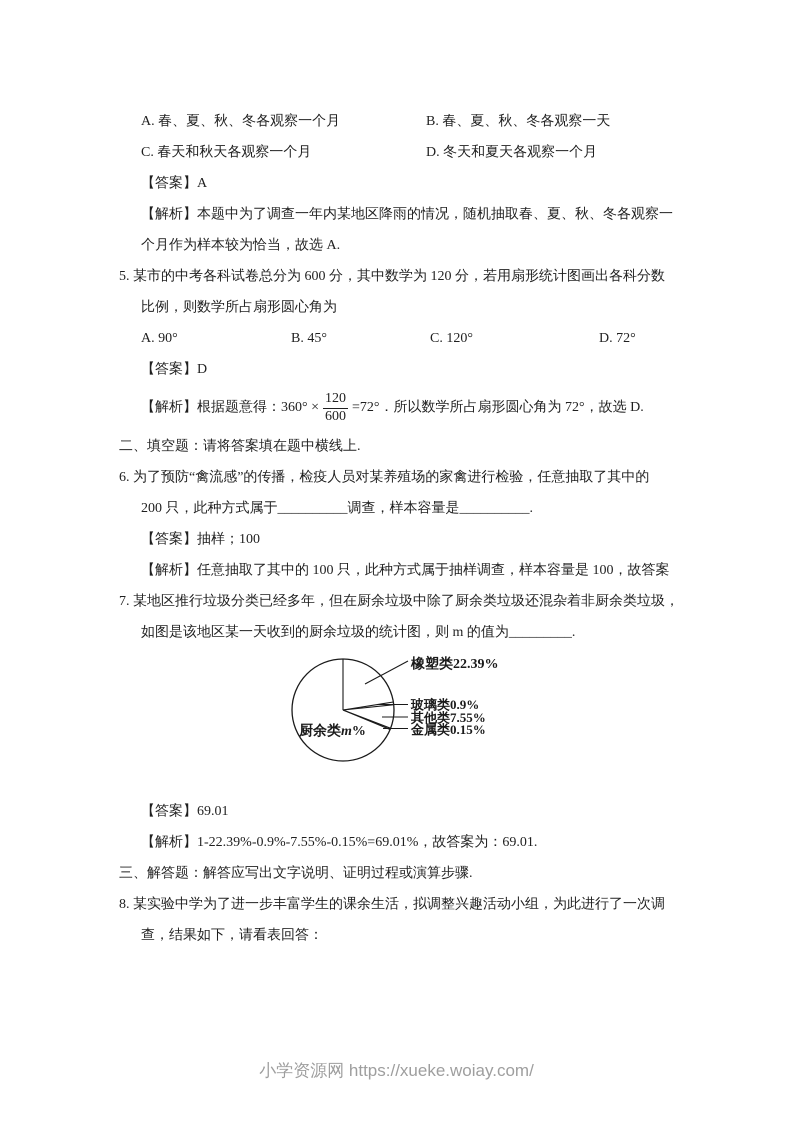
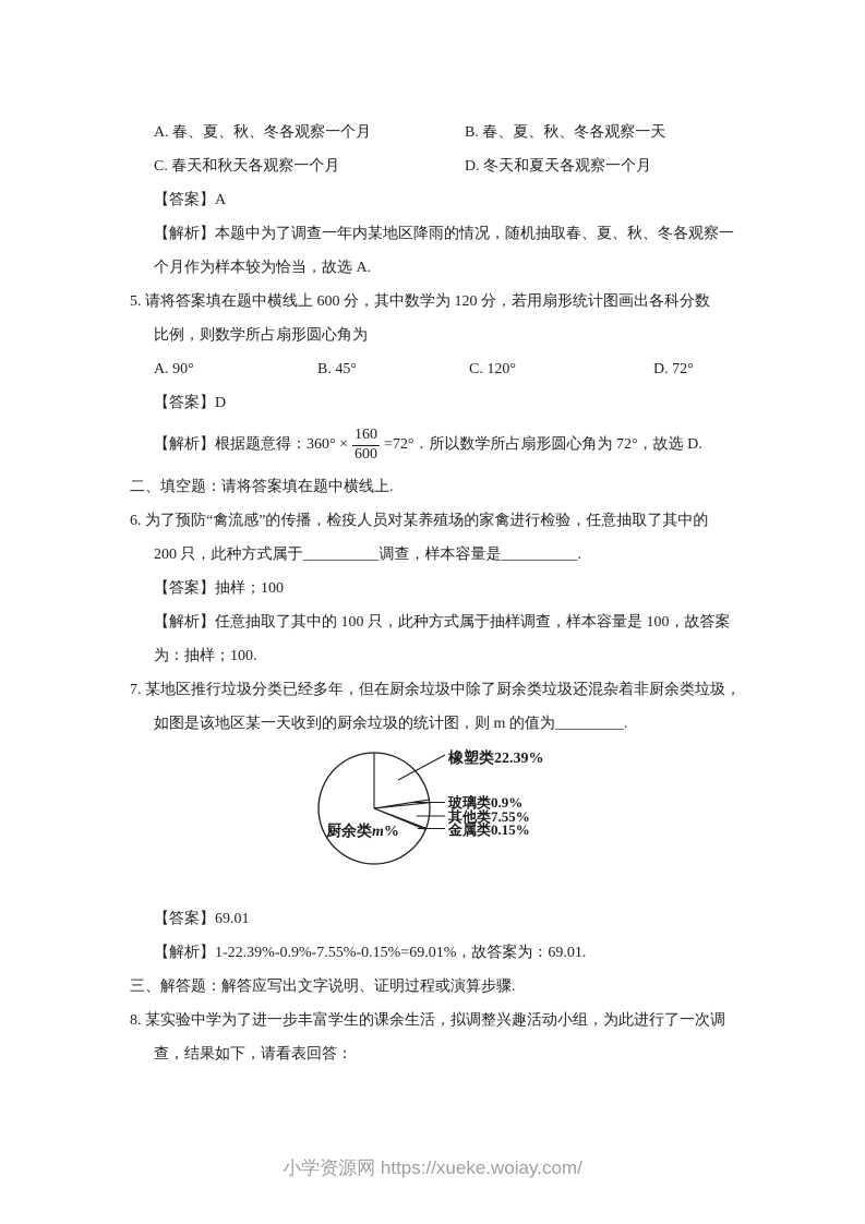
  A. 春、夏、秋、冬各观察一个月
  B. 春、夏、秋、冬各观察一天
  C. 春天和秋天各观察一个月
  D. 冬天和夏天各观察一个月
  【答案】A
  【解析】本题中为了调查一年内某地区降雨的情况，随机抽取春、夏、秋、冬各观察一
  个月作为样本较为恰当，故选 A.
- 5. 某市的中考各科试卷总分为 600 分，其中数学为 120 分，若用扇形统计图画出各科分数
+ 5. 请将答案填在题中横线上 600 分，其中数学为 120 分，若用扇形统计图画出各科分数
  比例，则数学所占扇形圆心角为
  A. 90°
  B. 45°
  C. 120°
  D. 72°
  【答案】D
  【解析】根据题意得：360° ×
- 120
+ 160
  600
  =72°．所以数学所占扇形圆心角为 72°，故选 D.
  二、填空题：请将答案填在题中横线上.
  6. 为了预防“禽流感”的传播，检疫人员对某养殖场的家禽进行检验，任意抽取了其中的
  200 只，此种方式属于__________调查，样本容量是__________.
  【答案】抽样；100
  【解析】任意抽取了其中的 100 只，此种方式属于抽样调查，样本容量是 100，故答案
+ 为：抽样；100.
  7. 某地区推行垃圾分类已经多年，但在厨余垃圾中除了厨余类垃圾还混杂着非厨余类垃圾，
  如图是该地区某一天收到的厨余垃圾的统计图，则 m 的值为_________.
  橡塑类22.39%
  玻璃类0.9%
  其他类7.55%
  金属类0.15%
  厨余类m%
  【答案】69.01
  【解析】1-22.39%-0.9%-7.55%-0.15%=69.01%，故答案为：69.01.
  三、解答题：解答应写出文字说明、证明过程或演算步骤.
  8. 某实验中学为了进一步丰富学生的课余生活，拟调整兴趣活动小组，为此进行了一次调
  查，结果如下，请看表回答：
  小学资源网 https://xueke.woiay.com/
